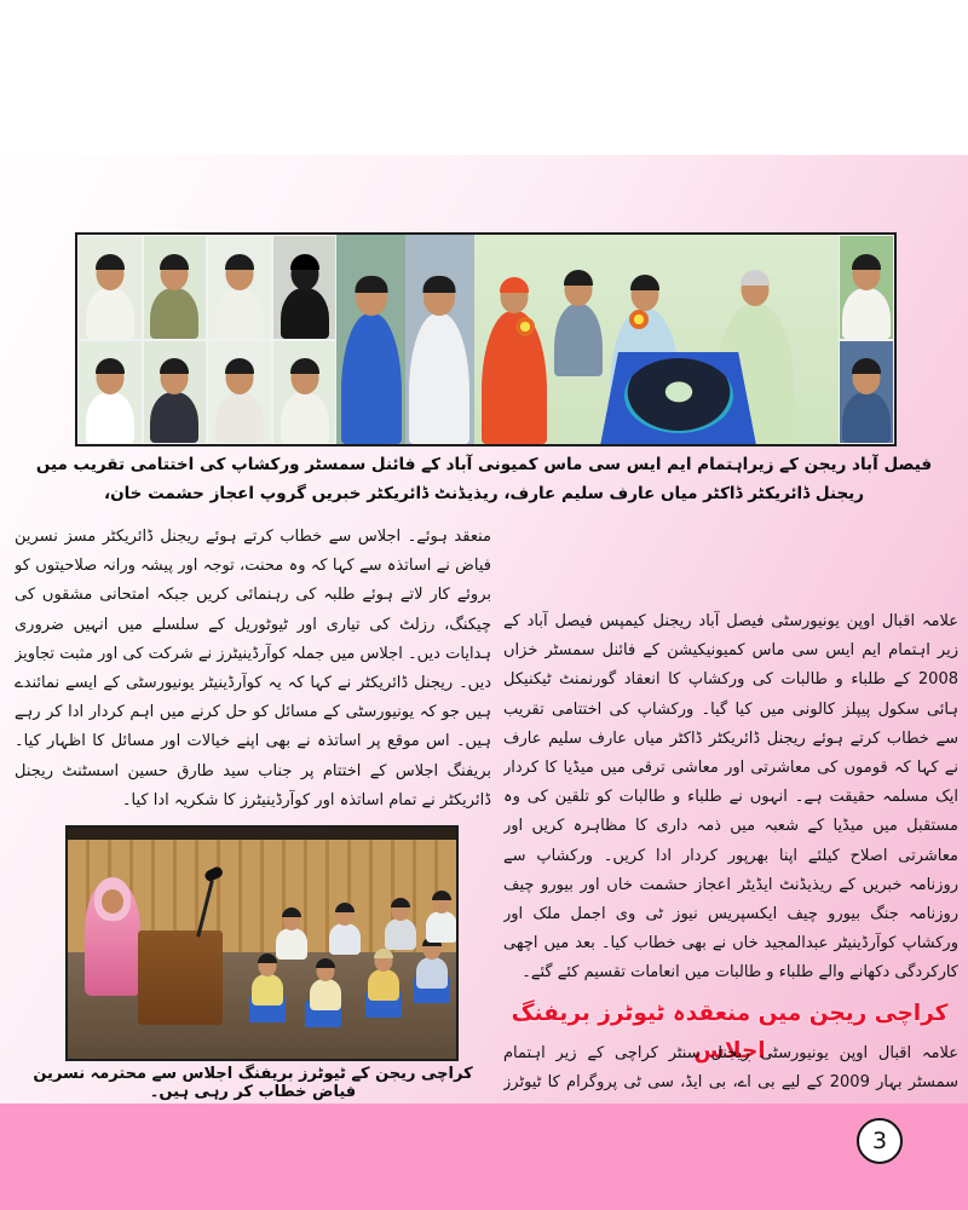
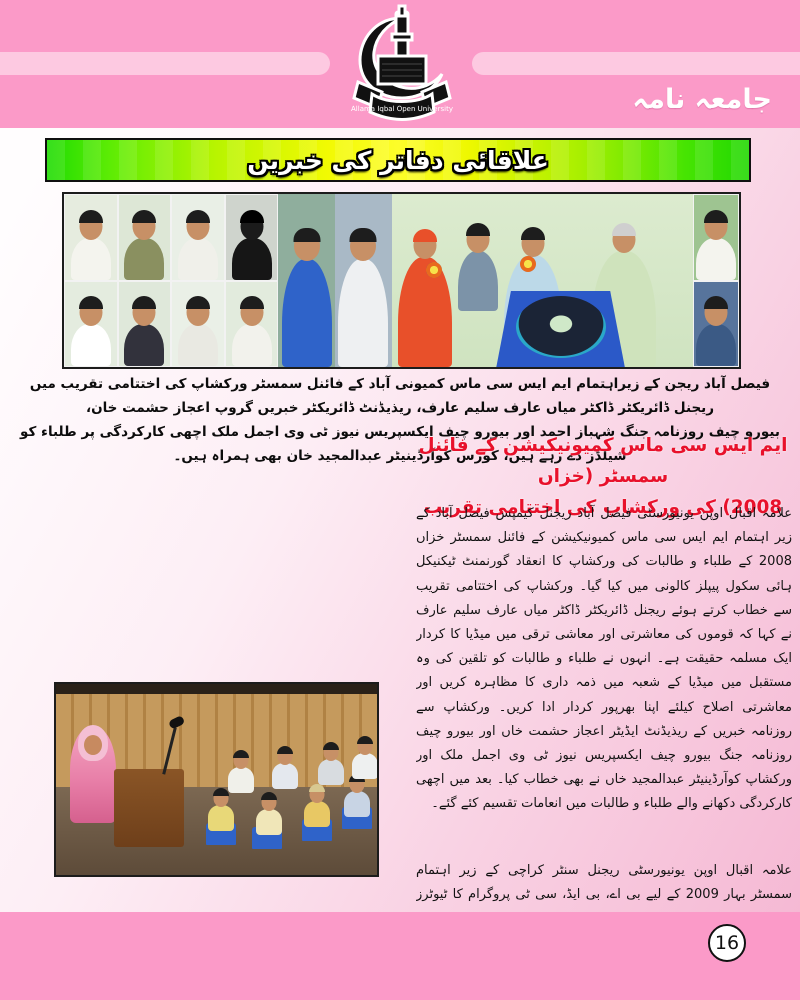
+ Allama Iqbal Open University
+ جامعہ نامہ
+ علاقائی دفاتر کی خبریں
  فیصل آباد ریجن کے زیراہتمام ایم ایس سی ماس کمیونی آباد کے فائنل سمسٹر ورکشاپ کی اختتامی تقریب میں ریجنل ڈائریکٹر ڈاکٹر میاں عارف سلیم عارف، ریذیڈنٹ ڈائریکٹر خبریں گروپ اعجاز حشمت خان،
+ بیورو چیف روزنامہ جنگ شہباز احمد اور بیورو چیف ایکسپریس نیوز ٹی وی اجمل ملک اچھی کارکردگی پر طلباء کو شیلڈز دے رہے ہیں، کورس کوآرڈینیٹر عبدالمجید خان بھی ہمراہ ہیں۔
+ ایم ایس سی ماس کمیونیکیشن کے فائنل سمسٹر (خزاں
+ 2008) کی ورکشاپ کی اختتامی تقریب
  علامہ اقبال اوپن یونیورسٹی فیصل آباد ریجنل کیمپس فیصل آباد کے زیر اہتمام ایم ایس سی ماس کمیونیکیشن کے فائنل سمسٹر خزاں 2008 کے طلباء و طالبات کی ورکشاپ کا انعقاد گورنمنٹ ٹیکنیکل ہائی سکول پیپلز کالونی میں کیا گیا۔ ورکشاپ کی اختتامی تقریب سے خطاب کرتے ہوئے ریجنل ڈائریکٹر ڈاکٹر میاں عارف سلیم عارف نے کہا کہ قوموں کی معاشرتی اور معاشی ترقی میں میڈیا کا کردار ایک مسلمہ حقیقت ہے۔ انہوں نے طلباء و طالبات کو تلقین کی وہ مستقبل میں میڈیا کے شعبہ میں ذمہ داری کا مظاہرہ کریں اور معاشرتی اصلاح کیلئے اپنا بھرپور کردار ادا کریں۔ ورکشاپ سے روزنامہ خبریں کے ریذیڈنٹ ایڈیٹر اعجاز حشمت خاں اور بیورو چیف روزنامہ جنگ بیورو چیف ایکسپریس نیوز ٹی وی اجمل ملک اور ورکشاپ کوآرڈینیٹر عبدالمجید خاں نے بھی خطاب کیا۔ بعد میں اچھی کارکردگی دکھانے والے طلباء و طالبات میں انعامات تقسیم کئے گئے۔
- کراچی ریجن میں منعقدہ ٹیوٹرز بریفنگ اجلاس
  علامہ اقبال اوپن یونیورسٹی ریجنل سنٹر کراچی کے زیر اہتمام سمسٹر بہار 2009 کے لیے بی اے، بی ایڈ، سی ٹی پروگرام کا ٹیوٹرز
- منعقد ہوئے۔ اجلاس سے خطاب کرتے ہوئے ریجنل ڈائریکٹر مسز نسرین فیاض نے اساتذہ سے کہا کہ وہ محنت، توجہ اور پیشہ ورانہ صلاحیتوں کو بروئے کار لاتے ہوئے طلبہ کی رہنمائی کریں جبکہ امتحانی مشقوں کی چیکنگ، رزلٹ کی تیاری اور ٹیوٹوریل کے سلسلے میں انہیں ضروری ہدایات دیں۔ اجلاس میں جملہ کوآرڈینیٹرز نے شرکت کی اور مثبت تجاویز دیں۔ ریجنل ڈائریکٹر نے کہا کہ یہ کوآرڈینیٹر یونیورسٹی کے ایسے نمائندے ہیں جو کہ یونیورسٹی کے مسائل کو حل کرنے میں اہم کردار ادا کر رہے ہیں۔ اس موقع پر اساتذہ نے بھی اپنے خیالات اور مسائل کا اظہار کیا۔ بریفنگ اجلاس کے اختتام پر جناب سید طارق حسین اسسٹنٹ ریجنل ڈائریکٹر نے تمام اساتذہ اور کوآرڈینیٹرز کا شکریہ ادا کیا۔
- کراچی ریجن کے ٹیوٹرز بریفنگ اجلاس سے محترمہ نسرین فیاض خطاب کر رہی ہیں۔
- 3
+ 16
